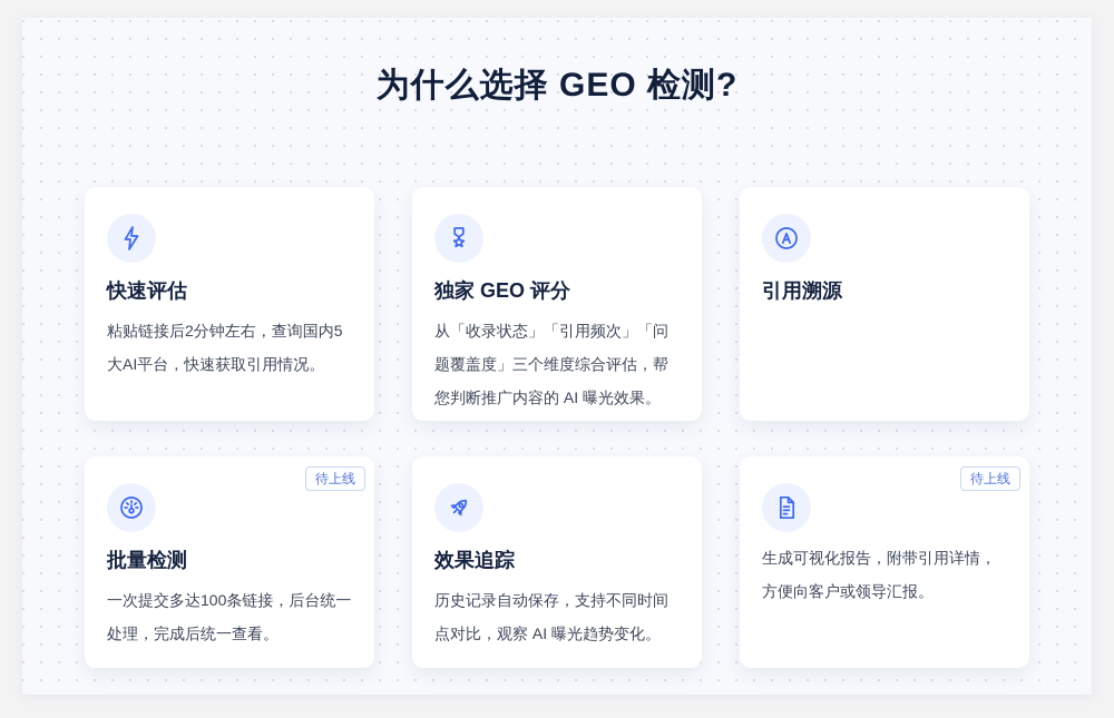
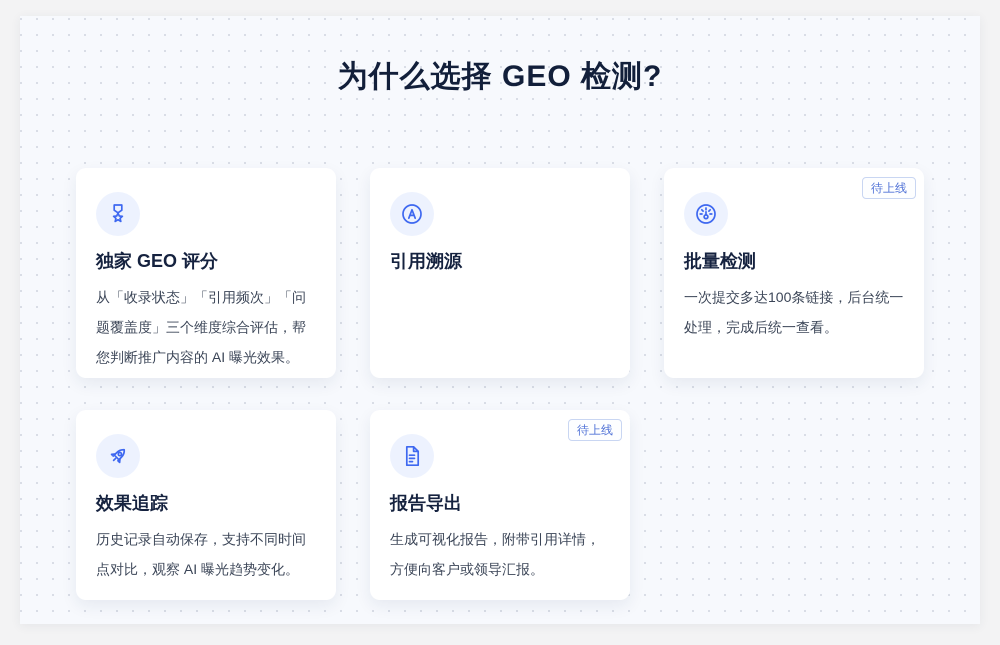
  为什么选择 GEO 检测?
- 快速评估
- 粘贴链接后2分钟左右，查询国内5大AI平台，快速获取引用情况。
  独家 GEO 评分
  从「收录状态」「引用频次」「问题覆盖度」三个维度综合评估，帮您判断推广内容的 AI 曝光效果。
  引用溯源
  待上线
  批量检测
  一次提交多达100条链接，后台统一处理，完成后统一查看。
  效果追踪
  历史记录自动保存，支持不同时间点对比，观察 AI 曝光趋势变化。
  待上线
+ 报告导出
  生成可视化报告，附带引用详情，方便向客户或领导汇报。
